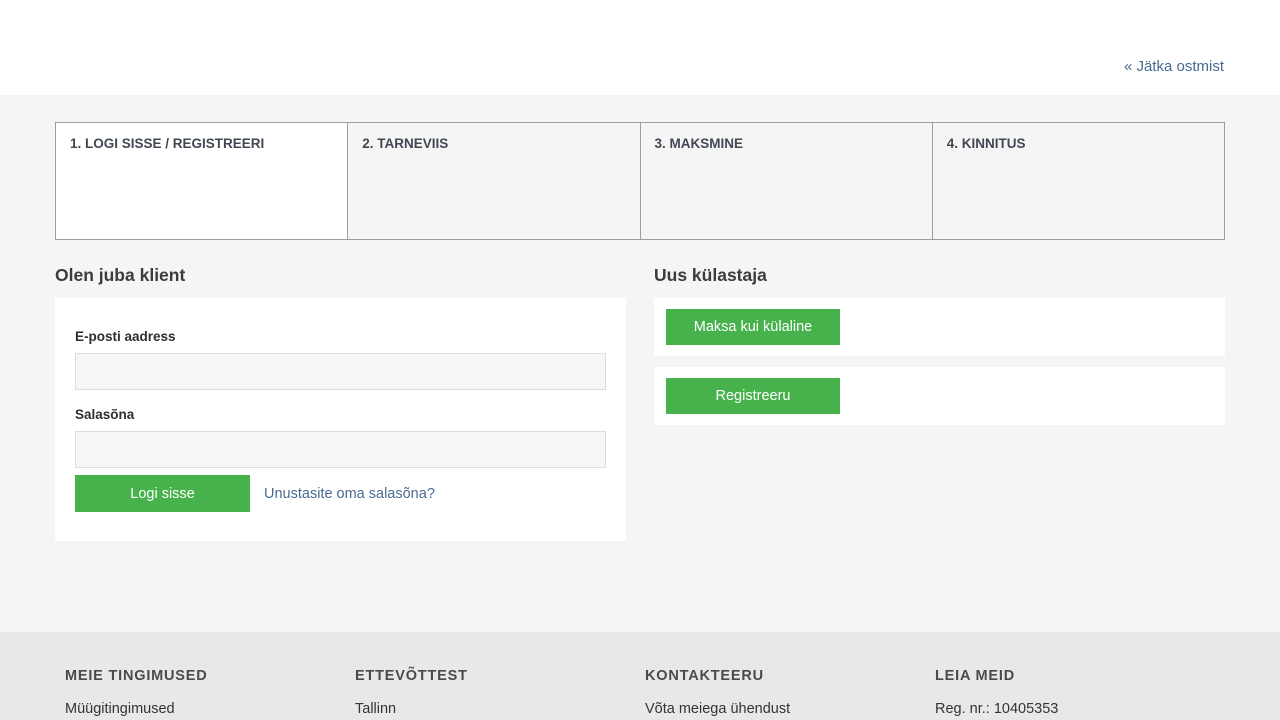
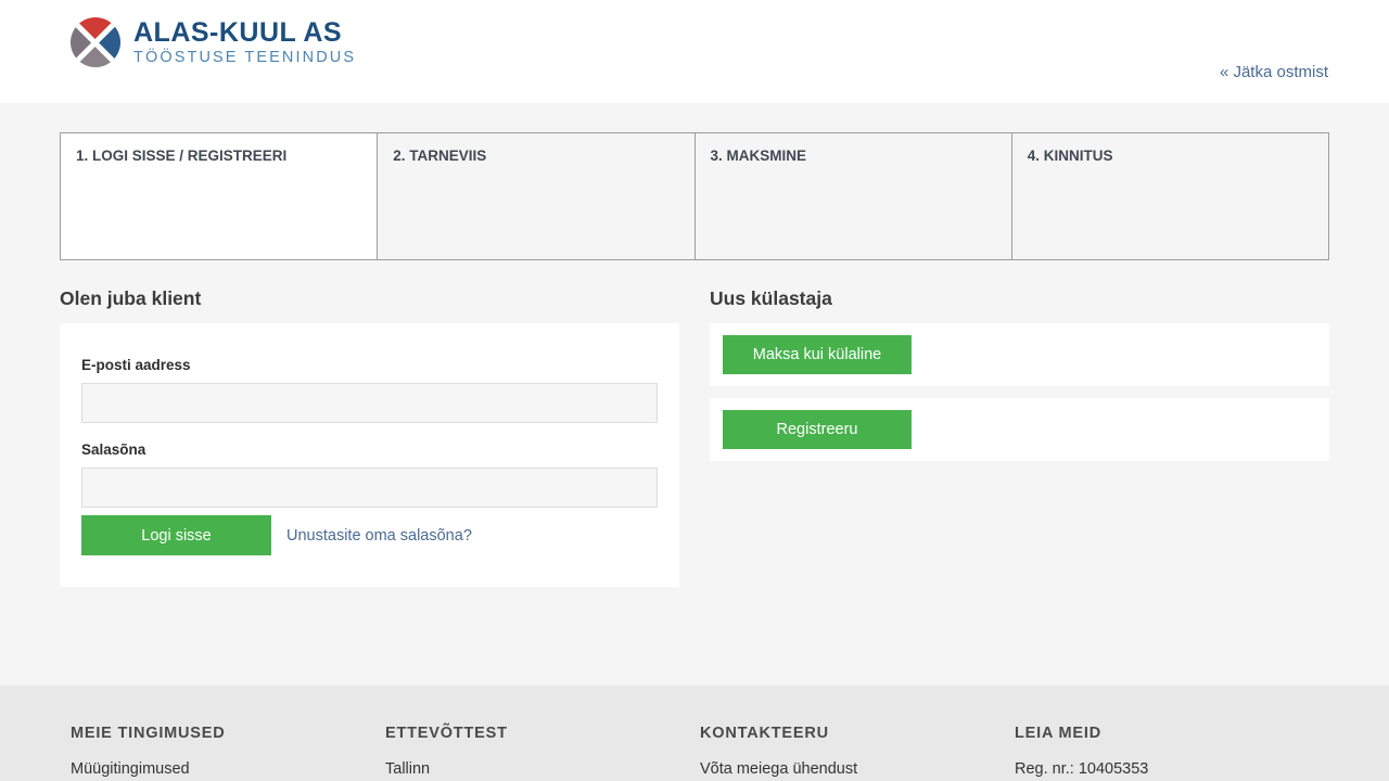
+ ALAS-KUUL AS
+ TÖÖSTUSE TEENINDUS
  « Jätka ostmist
  1. LOGI SISSE / REGISTREERI
  2. TARNEVIIS
  3. MAKSMINE
  4. KINNITUS
  Olen juba klient
  E-posti aadress
  Salasõna
  Logi sisse
  Unustasite oma salasõna?
  Uus külastaja
  Maksa kui külaline
  Registreeru
  MEIE TINGIMUSED
  Müügitingimused
  ETTEVÕTTEST
  Tallinn
  KONTAKTEERU
  Võta meiega ühendust
  LEIA MEID
  Reg. nr.: 10405353
